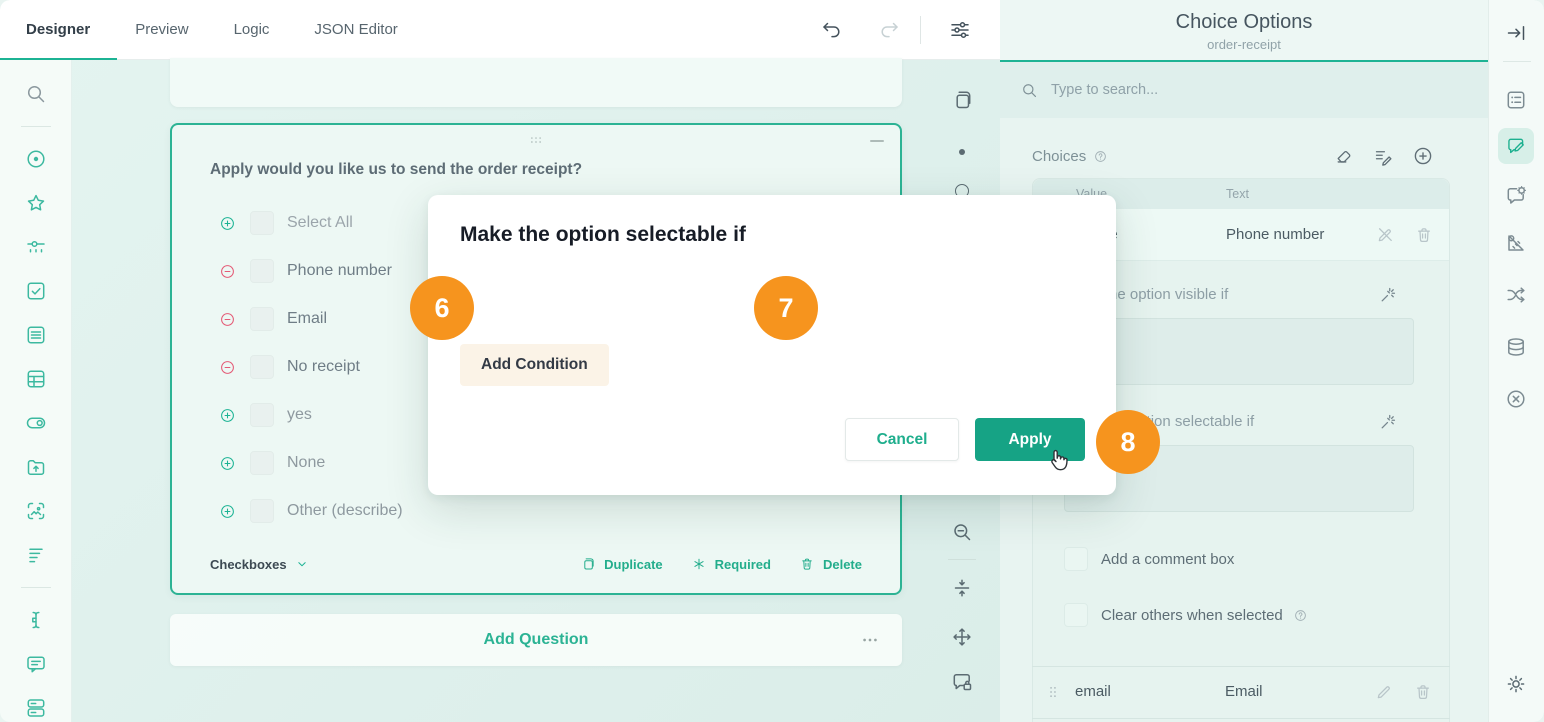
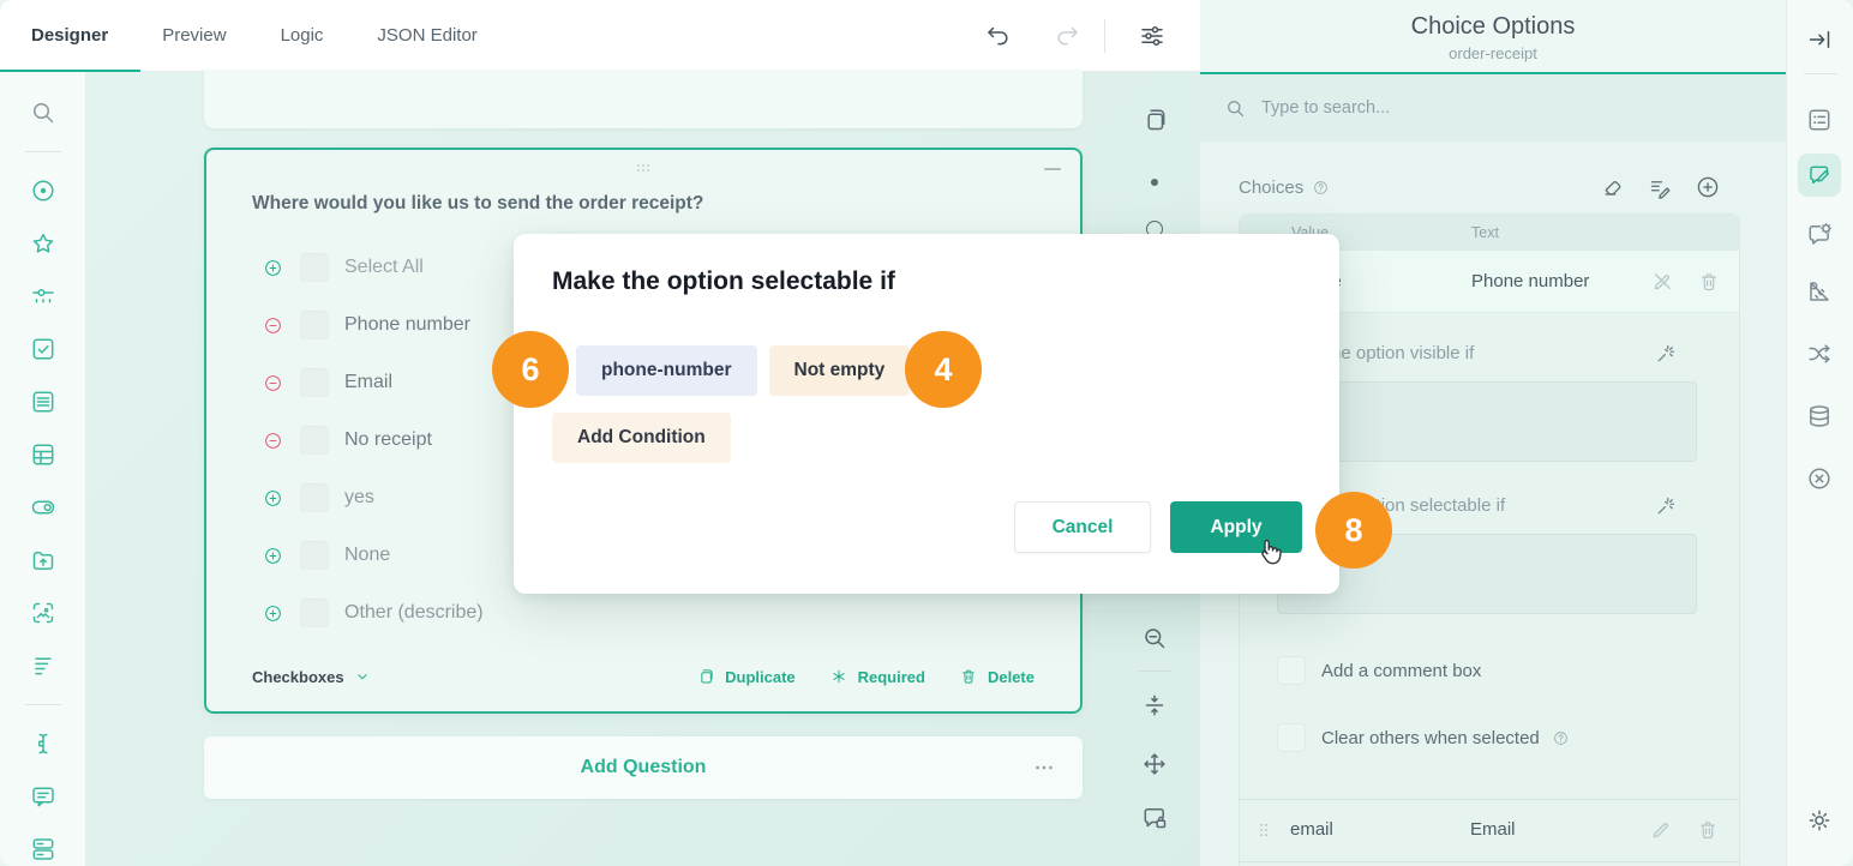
  Designer
  Preview
  Logic
  JSON Editor
- Apply would you like us to send the order receipt?
+ Where would you like us to send the order receipt?
  Select All
  Phone number
  Email
  No receipt
  yes
  None
  Other (describe)
  Checkboxes
  Duplicate
  Required
  Delete
  Add Question
  Choice Options
  order-receipt
  Type to search...
  Choices
  Value
  Text
  Phone number
  e option visible if
  Add a comment box
  Clear others when selected
  email
  Email
  Make the option selectable if
+ phone-number
+ Not empty
  Add Condition
  Cancel
  Apply
  6
- 7
+ 4
  8
